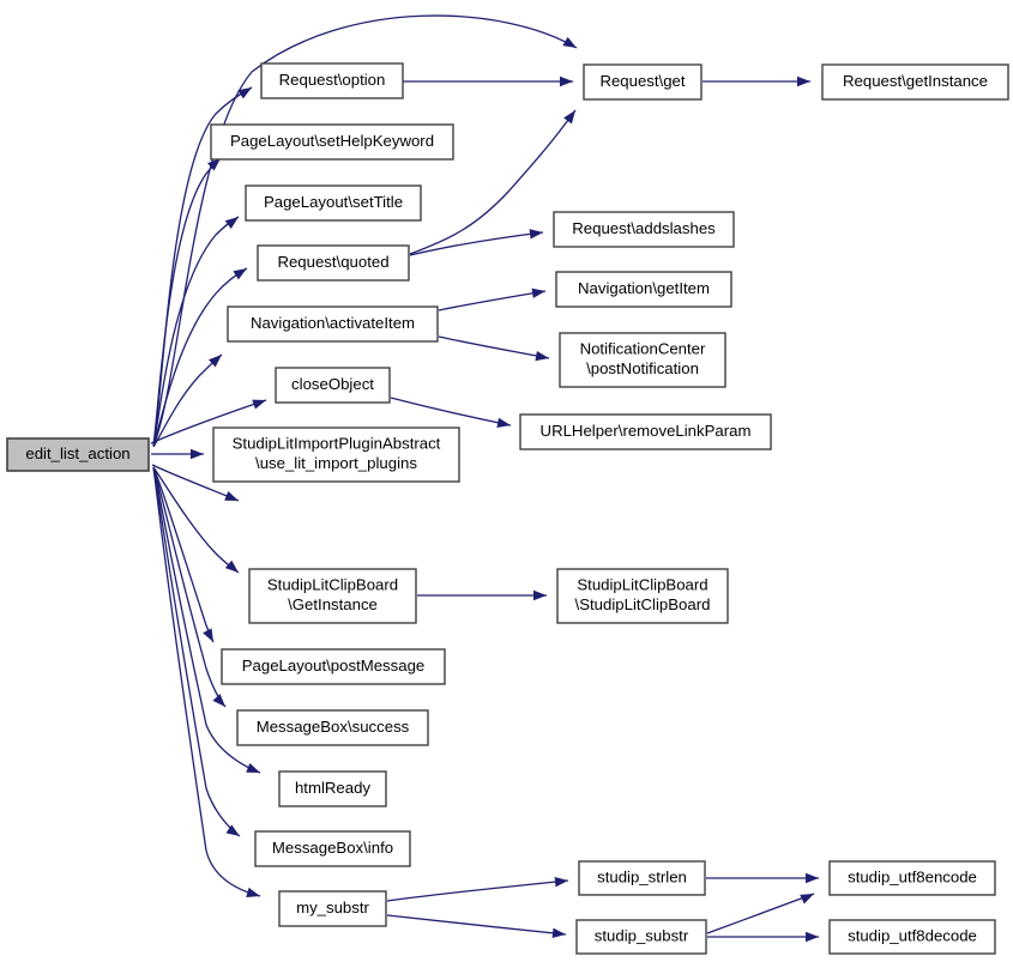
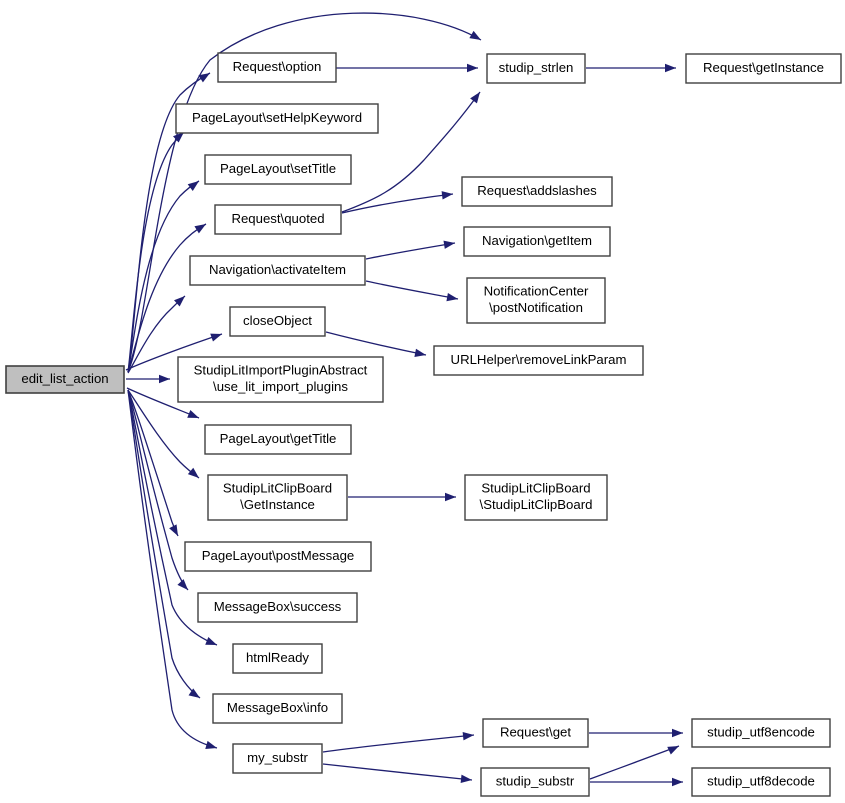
  edit_list_action
  Request\option
- Request\get
+ studip_strlen
  Request\getInstance
  PageLayout\setHelpKeyword
  PageLayout\setTitle
  Request\quoted
  Request\addslashes
  Navigation\activateItem
  Navigation\getItem
  NotificationCenter
  \postNotification
  closeObject
  URLHelper\removeLinkParam
  StudipLitImportPluginAbstract
  \use_lit_import_plugins
+ PageLayout\getTitle
  StudipLitClipBoard
  \GetInstance
  StudipLitClipBoard
  \StudipLitClipBoard
  PageLayout\postMessage
  MessageBox\success
  htmlReady
  MessageBox\info
  my_substr
- studip_strlen
+ Request\get
  studip_substr
  studip_utf8encode
  studip_utf8decode
